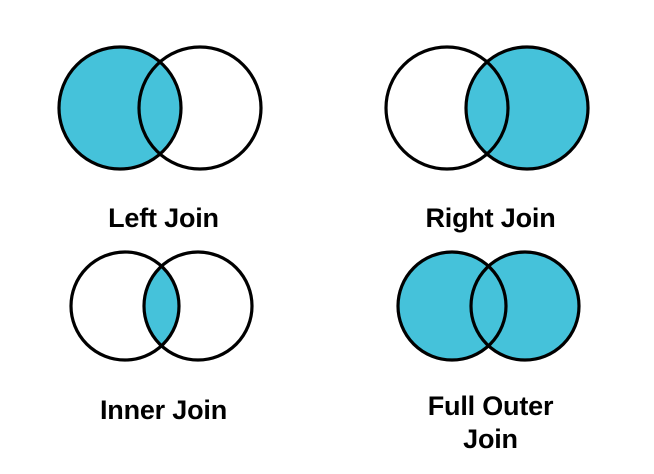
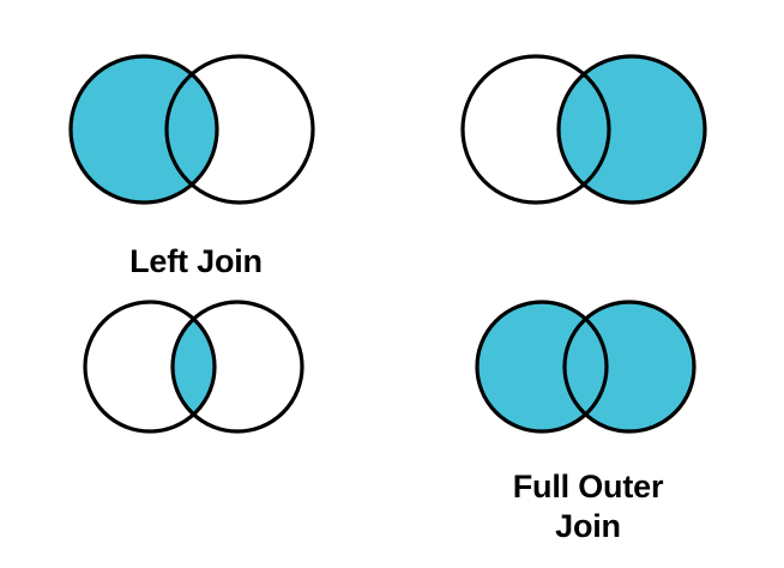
  Left Join
- Right Join
- Inner Join
  Full Outer
  Join
